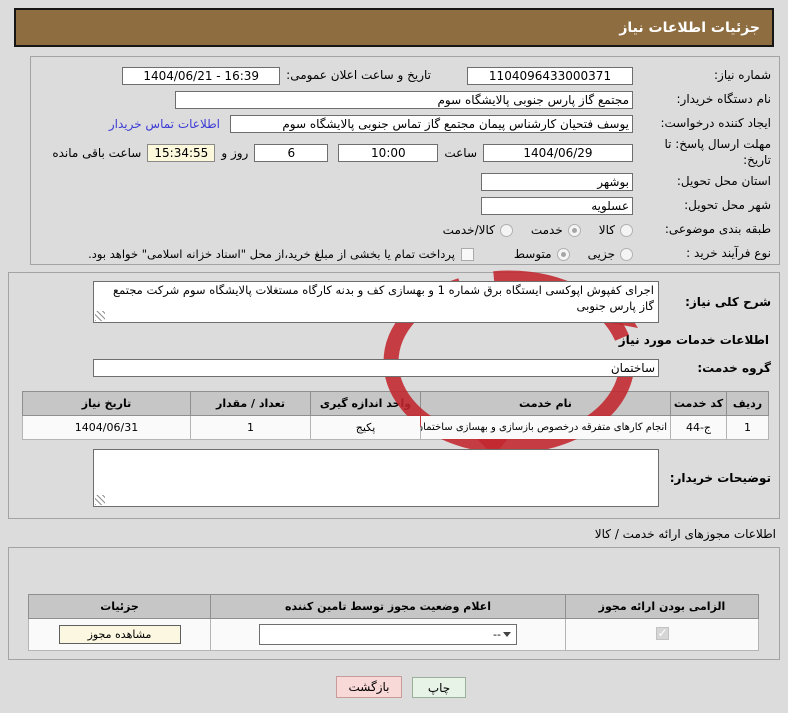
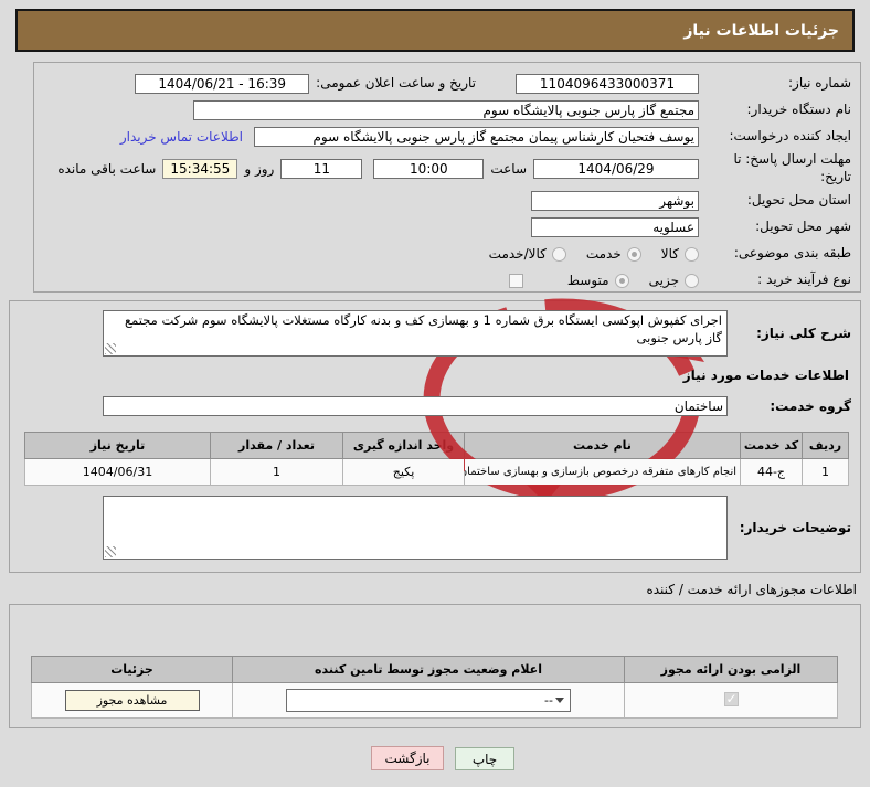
  جزئیات اطلاعات نیاز
  شماره نیاز:
  1104096433000371
  تاریخ و ساعت اعلان عمومی:
  1404/06/21 - 16:39
  نام دستگاه خریدار:
  مجتمع گاز پارس جنوبی پالایشگاه سوم
  ایجاد کننده درخواست:
- یوسف فتحیان کارشناس پیمان مجتمع گاز تماس جنوبی پالایشگاه سوم
+ یوسف فتحیان کارشناس پیمان مجتمع گاز پارس جنوبی پالایشگاه سوم
  اطلاعات تماس خریدار
  مهلت ارسال پاسخ: تا تاریخ:
  1404/06/29
  ساعت
  10:00
- 6
+ 11
  روز و
  15:34:55
  ساعت باقی مانده
  استان محل تحویل:
  بوشهر
  شهر محل تحویل:
  عسلویه
  طبقه بندی موضوعی:
  کالا
  خدمت
  کالا/خدمت
  نوع فرآیند خرید :
  جزیی
  متوسط
- پرداخت تمام یا بخشی از مبلغ خرید،از محل "اسناد خزانه اسلامی" خواهد بود.
  شرح کلی نیاز:
  اجرای کفپوش اپوکسی ایستگاه برق شماره 1 و بهسازی کف و بدنه کارگاه مستغلات پالایشگاه سوم شرکت مجتمع گاز پارس جنوبی
  اطلاعات خدمات مورد نیاز
  گروه خدمت:
  ساختمان
  ردیف	کد خدمت	نام خدمت	واحد اندازه گیری	تعداد / مقدار	تاریخ نیاز
  1	ج-44	انجام کارهای متفرقه درخصوص بازسازی و بهسازی ساختما	پکیج	1	1404/06/31
  توضیحات خریدار:
- اطلاعات مجوزهای ارائه خدمت / کالا
+ اطلاعات مجوزهای ارائه خدمت / کننده
  الزامی بودن ارائه مجوز	اعلام وضعیت مجوز توسط تامین کننده	جزئیات
  	--	مشاهده مجوز
  بازگشت
  چاپ
